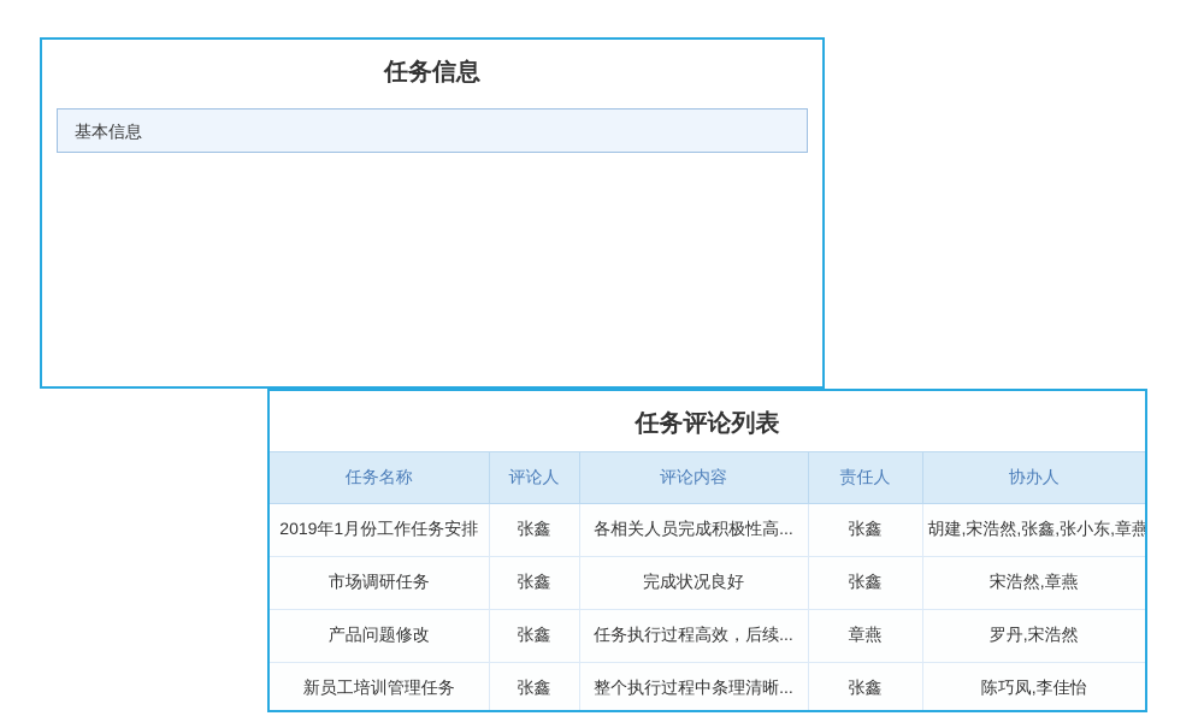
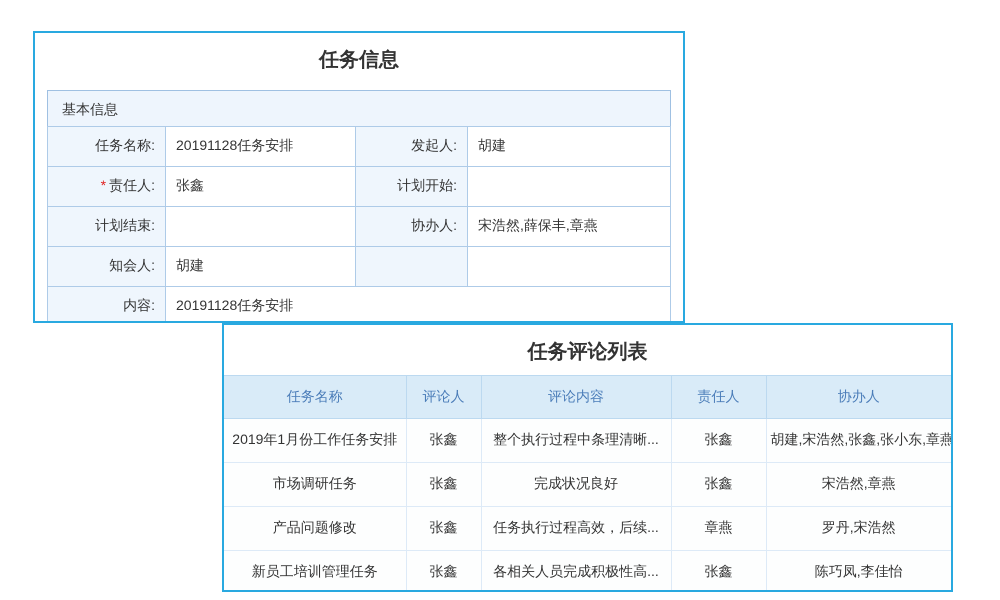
  任务信息
  基本信息
+ 任务名称:	20191128任务安排	发起人:	胡建
+ * 责任人:	张鑫	计划开始:
+ 计划结束:		协办人:	宋浩然,薛保丰,章燕
+ 知会人:	胡建
+ 内容:	20191128任务安排
  任务评论列表
  任务名称	评论人	评论内容	责任人	协办人
- 2019年1月份工作任务安排	张鑫	各相关人员完成积极性高...	张鑫	胡建,宋浩然,张鑫,张小东,章燕
+ 2019年1月份工作任务安排	张鑫	整个执行过程中条理清晰...	张鑫	胡建,宋浩然,张鑫,张小东,章燕
  市场调研任务	张鑫	完成状况良好	张鑫	宋浩然,章燕
  产品问题修改	张鑫	任务执行过程高效，后续...	章燕	罗丹,宋浩然
- 新员工培训管理任务	张鑫	整个执行过程中条理清晰...	张鑫	陈巧凤,李佳怡
+ 新员工培训管理任务	张鑫	各相关人员完成积极性高...	张鑫	陈巧凤,李佳怡
